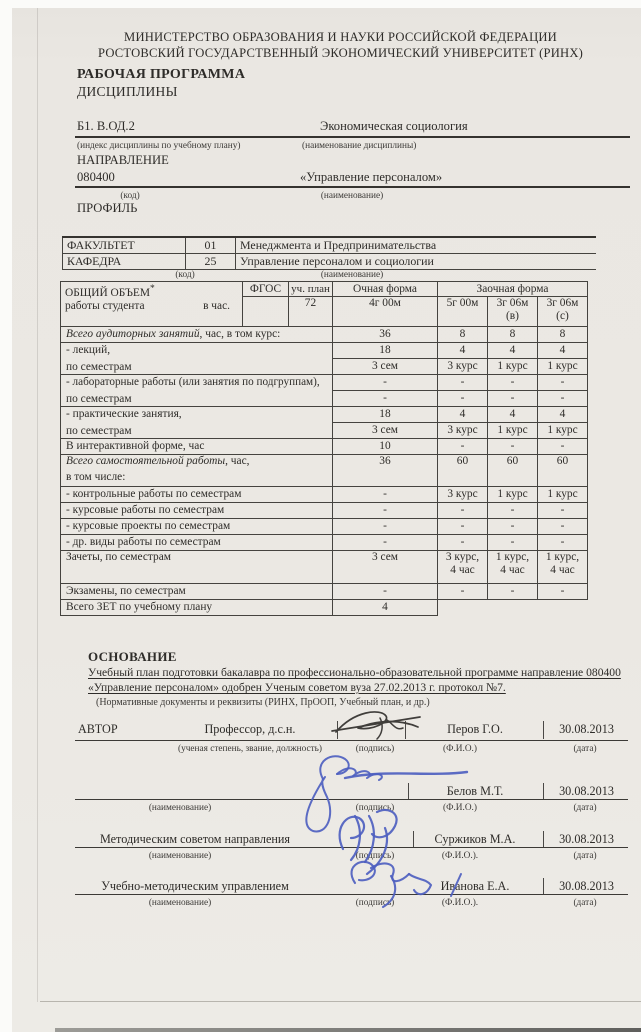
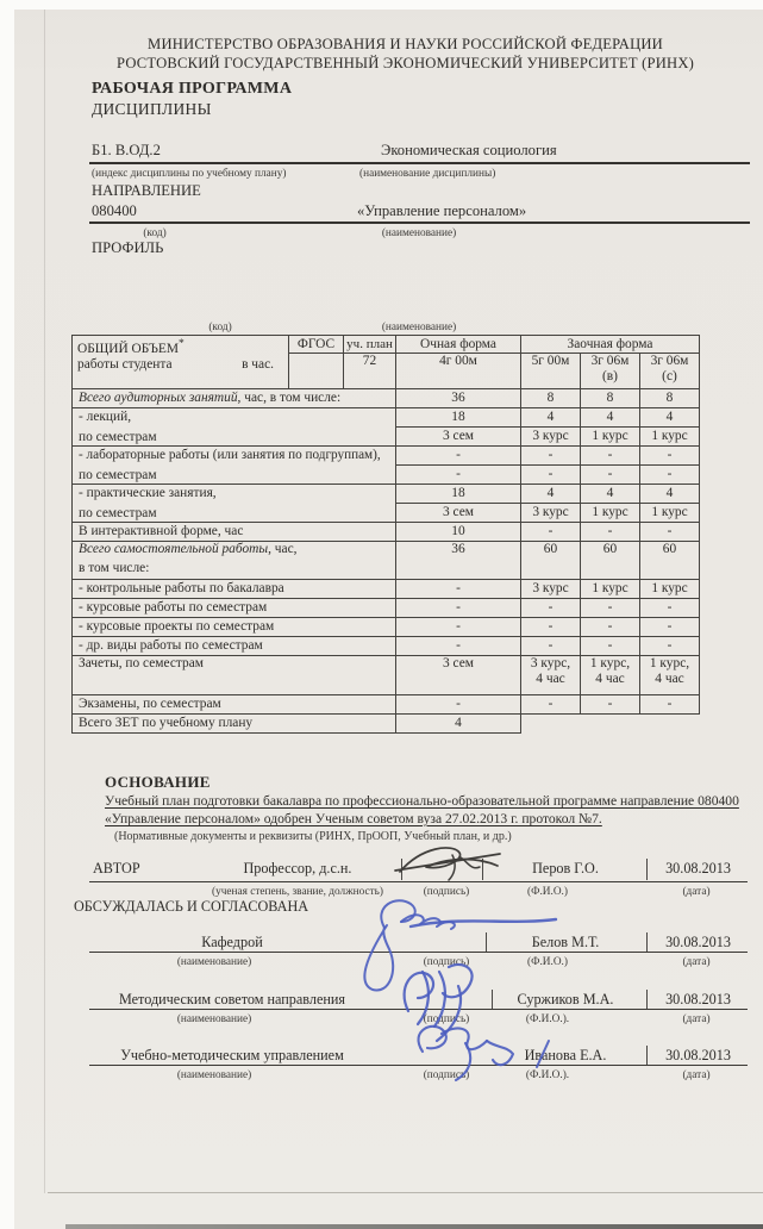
  МИНИСТЕРСТВО ОБРАЗОВАНИЯ И НАУКИ РОССИЙСКОЙ ФЕДЕРАЦИИ
  РОСТОВСКИЙ ГОСУДАРСТВЕННЫЙ ЭКОНОМИЧЕСКИЙ УНИВЕРСИТЕТ (РИНХ)
  РАБОЧАЯ ПРОГРАММА
  ДИСЦИПЛИНЫ
  Б1. В.ОД.2
  Экономическая социология
  (индекс дисциплины по учебному плану)
  (наименование дисциплины)
  НАПРАВЛЕНИЕ
  080400
  «Управление персоналом»
  (код)
  (наименование)
  ПРОФИЛЬ
- ФАКУЛЬТЕТ	01	Менеджмента и Предпринимательства
- КАФЕДРА	25	Управление персоналом и социологии
  (код)
  (наименование)
  ОБЩИЙ ОБЪЕМ* работы студента в час.	ФГОС	уч. план	Очная форма	Заочная форма
  	72	4г 00м	5г 00м	3г 06м (в)	3г 06м (с)
- Всего аудиторных занятий, час, в том курс:	36	8	8	8
+ Всего аудиторных занятий, час, в том числе:	36	8	8	8
  - лекций, по семестрам	18	4	4	4
  3 сем	3 курс	1 курс	1 курс
  - лабораторные работы (или занятия по подгруппам), по семестрам	-	-	-	-
  -	-	-	-
  - практические занятия, по семестрам	18	4	4	4
  3 сем	3 курс	1 курс	1 курс
  В интерактивной форме, час	10	-	-	-
  Всего самостоятельной работы, час, в том числе:	36	60	60	60
- - контрольные работы по семестрам	-	3 курс	1 курс	1 курс
+ - контрольные работы по бакалавра	-	3 курс	1 курс	1 курс
  - курсовые работы по семестрам	-	-	-	-
  - курсовые проекты по семестрам	-	-	-	-
  - др. виды работы по семестрам	-	-	-	-
  Зачеты, по семестрам	3 сем	3 курс, 4 час	1 курс, 4 час	1 курс, 4 час
  Экзамены, по семестрам	-	-	-	-
  Всего ЗЕТ по учебному плану	4
  ОСНОВАНИЕ
  Учебный план подготовки бакалавра по профессионально-образовательной программе направление 080400
  «Управление персоналом» одобрен Ученым советом вуза 27.02.2013 г. протокол №7.
  (Нормативные документы и реквизиты (РИНХ, ПрООП, Учебный план, и др.)
  АВТОР
  Профессор, д.с.н.
  Перов Г.О.
  30.08.2013
  (ученая степень, звание, должность)
  (подпись)
  (Ф.И.О.)
  (дата)
+ ОБСУЖДАЛАСЬ И СОГЛАСОВАНА
+ Кафедрой
  Белов М.Т.
  30.08.2013
  (наименование)
  (подпись)
  (Ф.И.О.)
  (дата)
  Методическим советом направления
  Суржиков М.А.
  30.08.2013
  (наименование)
  (подпись)
  (Ф.И.О.).
  (дата)
  Учебно-методическим управлением
  Иванова Е.А.
  30.08.2013
  (наименование)
  (подпис)
  (Ф.И.О.).
  (дата)
